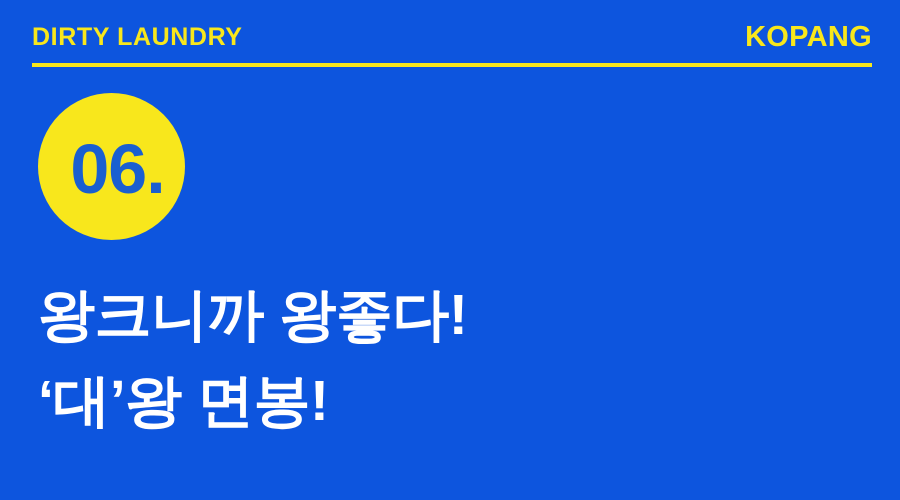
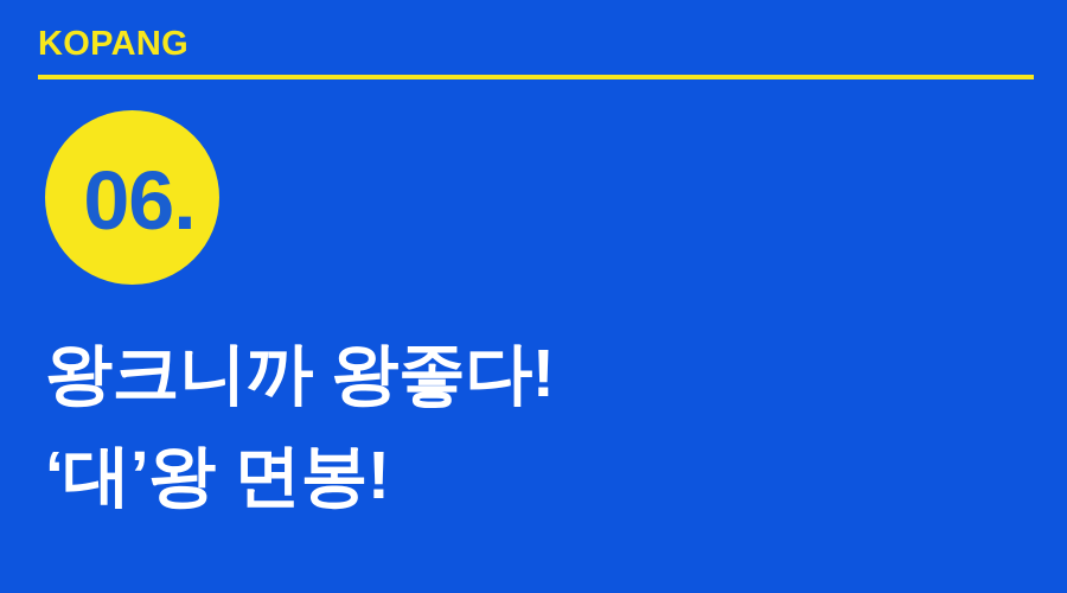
- DIRTY LAUNDRY
  KOPANG
  06.
  왕크니까 왕좋다!
  ‘대’왕 면봉!
